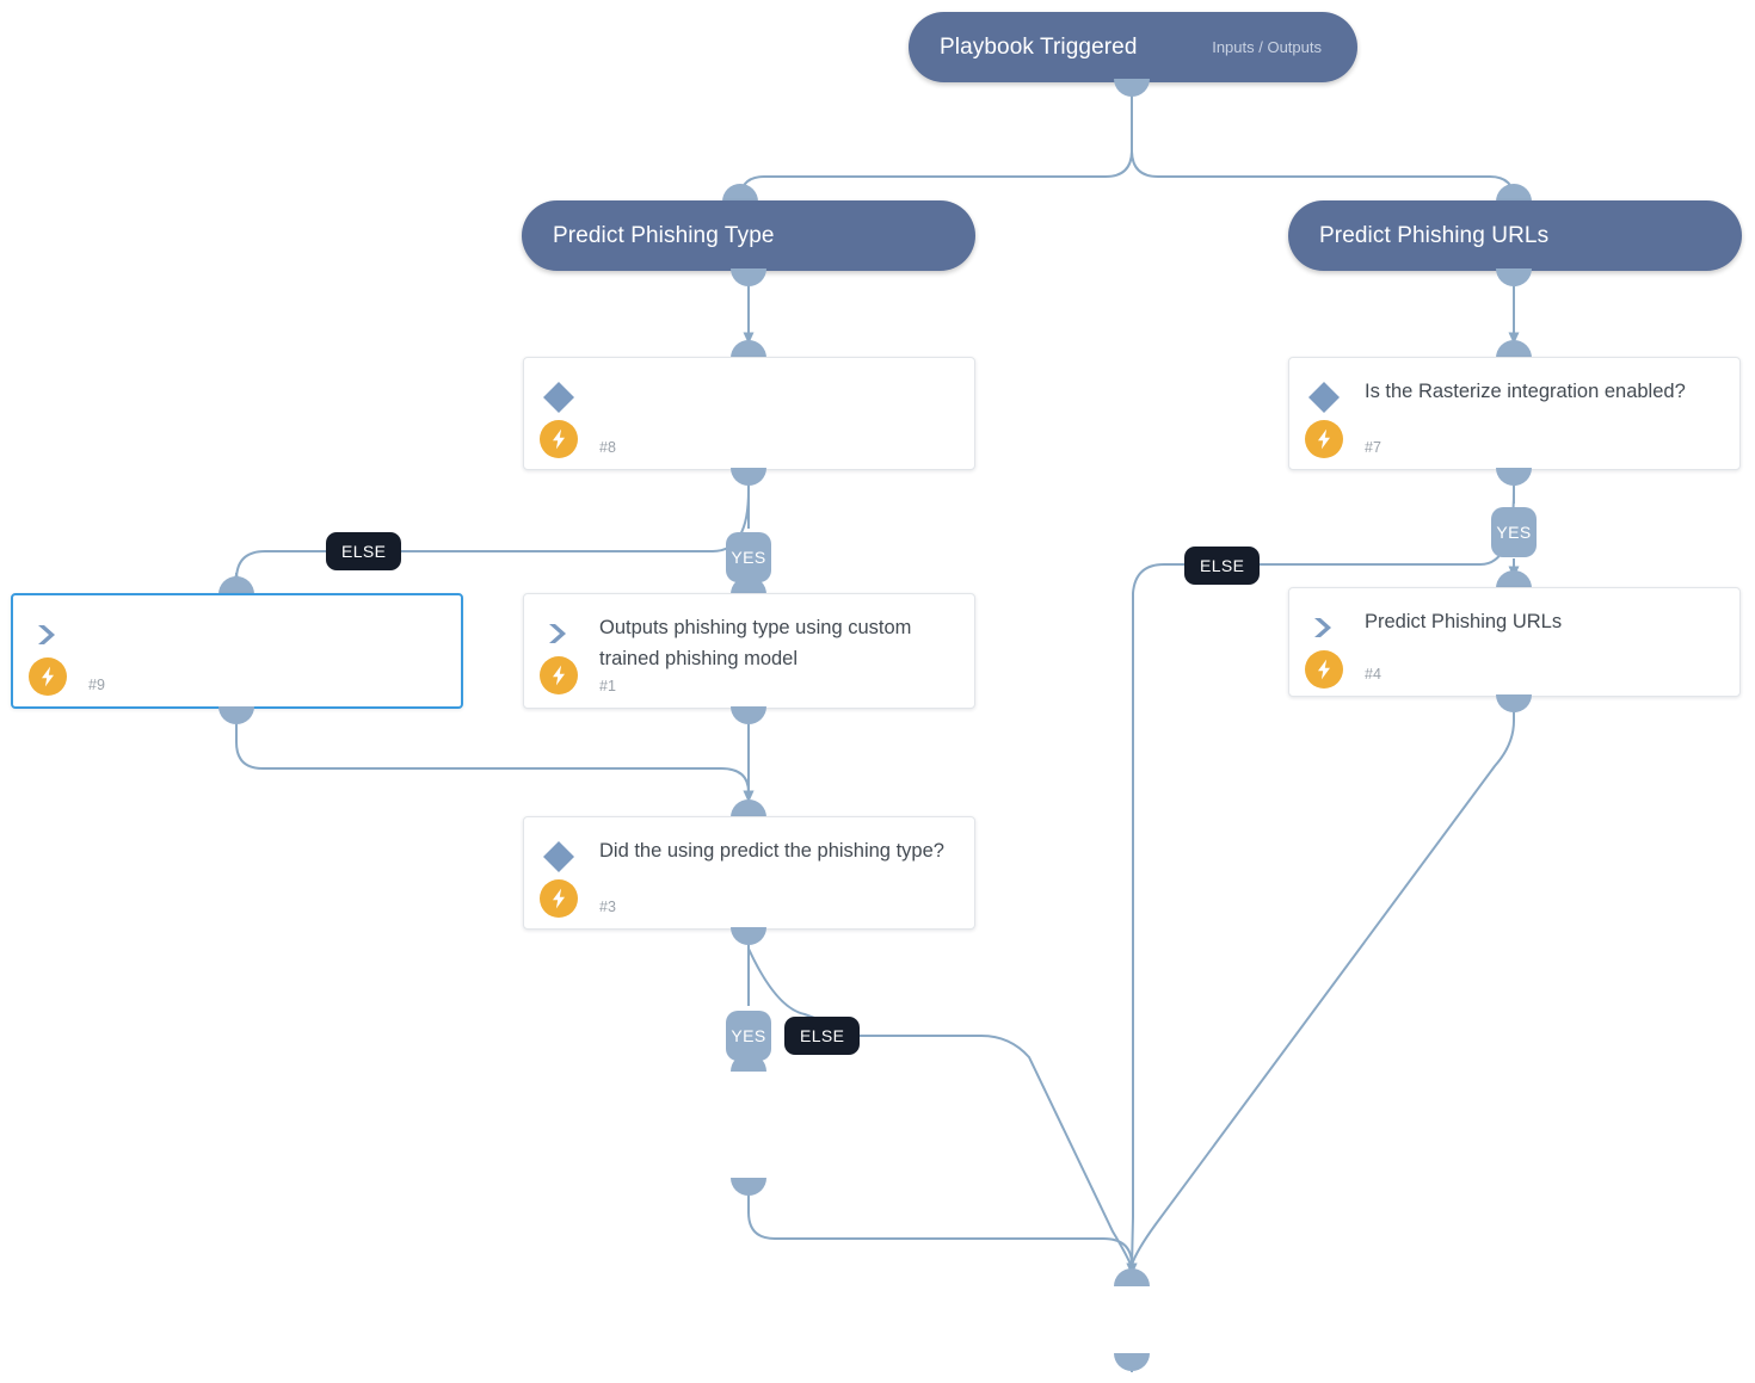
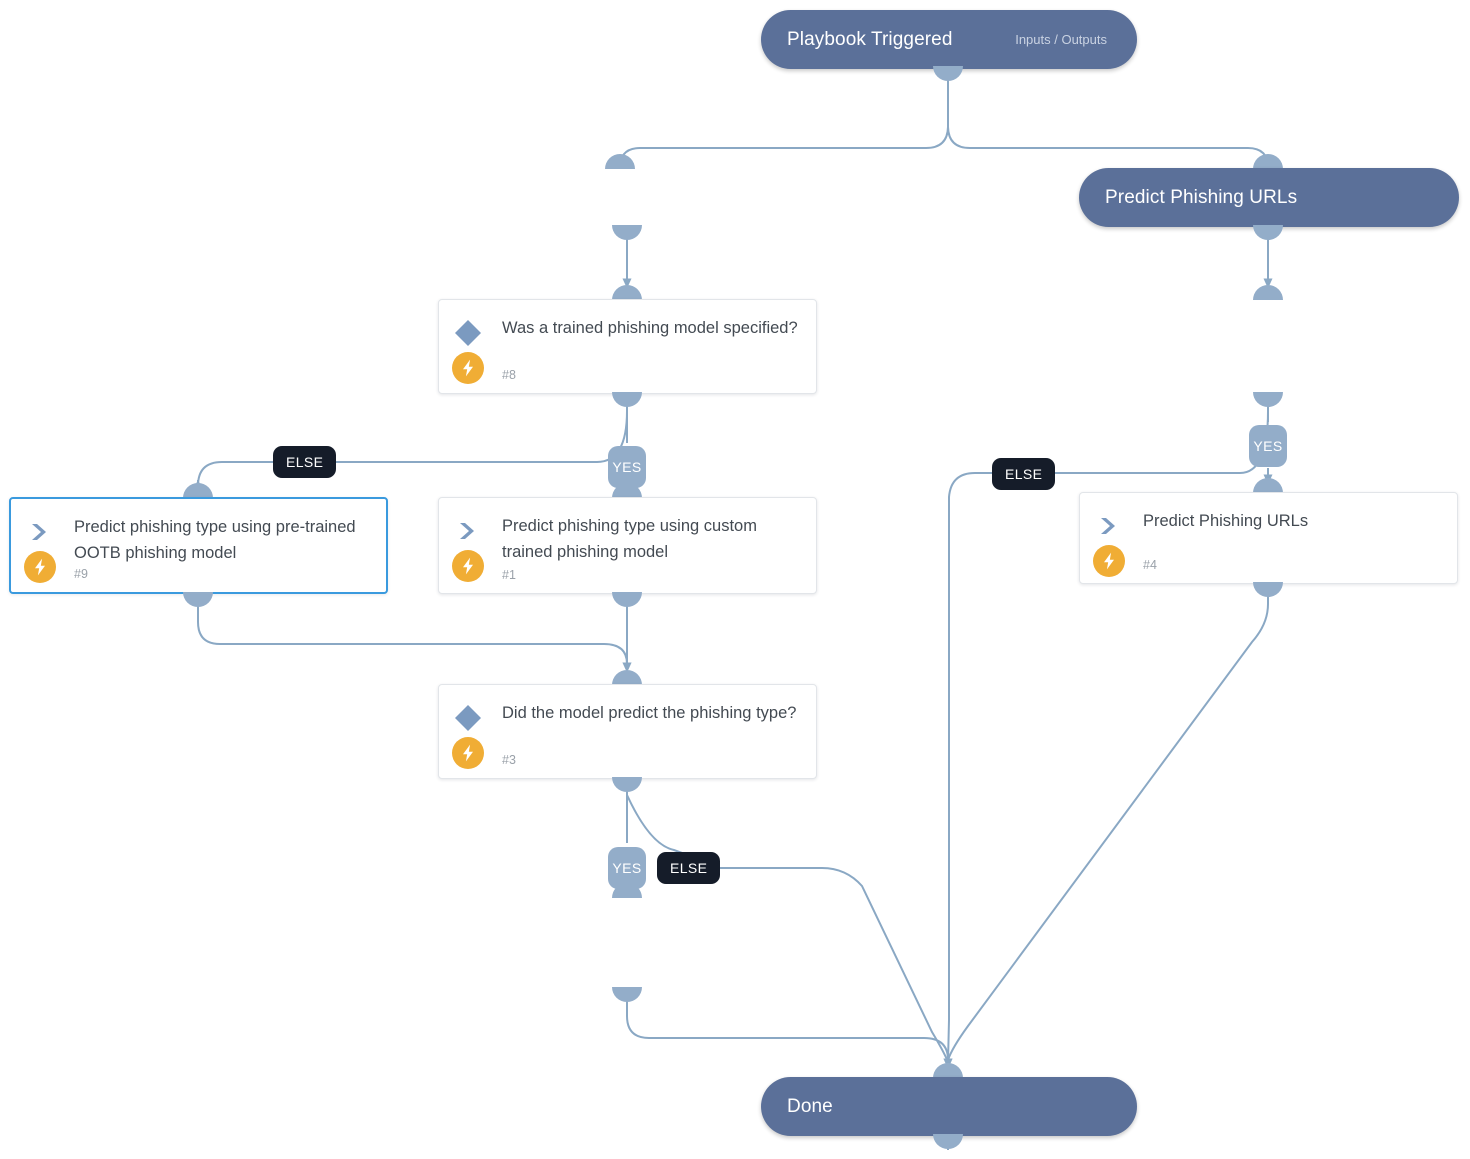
  Playbook Triggered
  Inputs / Outputs
- Predict Phishing Type
  Predict Phishing URLs
+ Was a trained phishing model specified?
  #8
- Is the Rasterize integration enabled?
- #7
  ELSE
  YES
  ELSE
  YES
+ Predict phishing type using pre-trained OOTB phishing model
  #9
- Outputs phishing type using custom trained phishing model
+ Predict phishing type using custom trained phishing model
  #1
  Predict Phishing URLs
  #4
- Did the using predict the phishing type?
+ Did the model predict the phishing type?
  #3
  YES
  ELSE
+ Done
